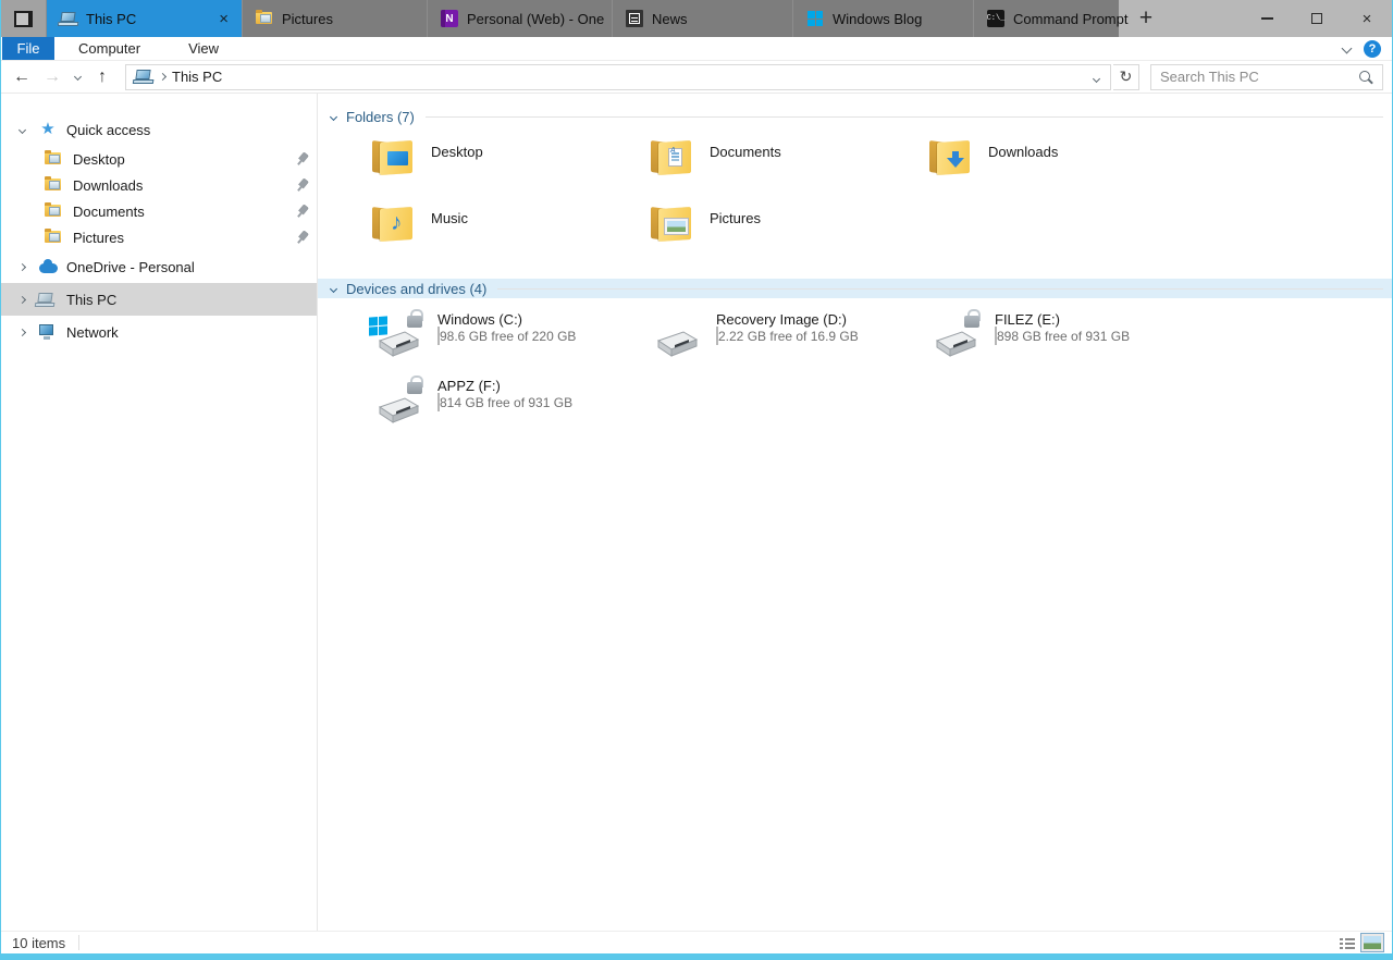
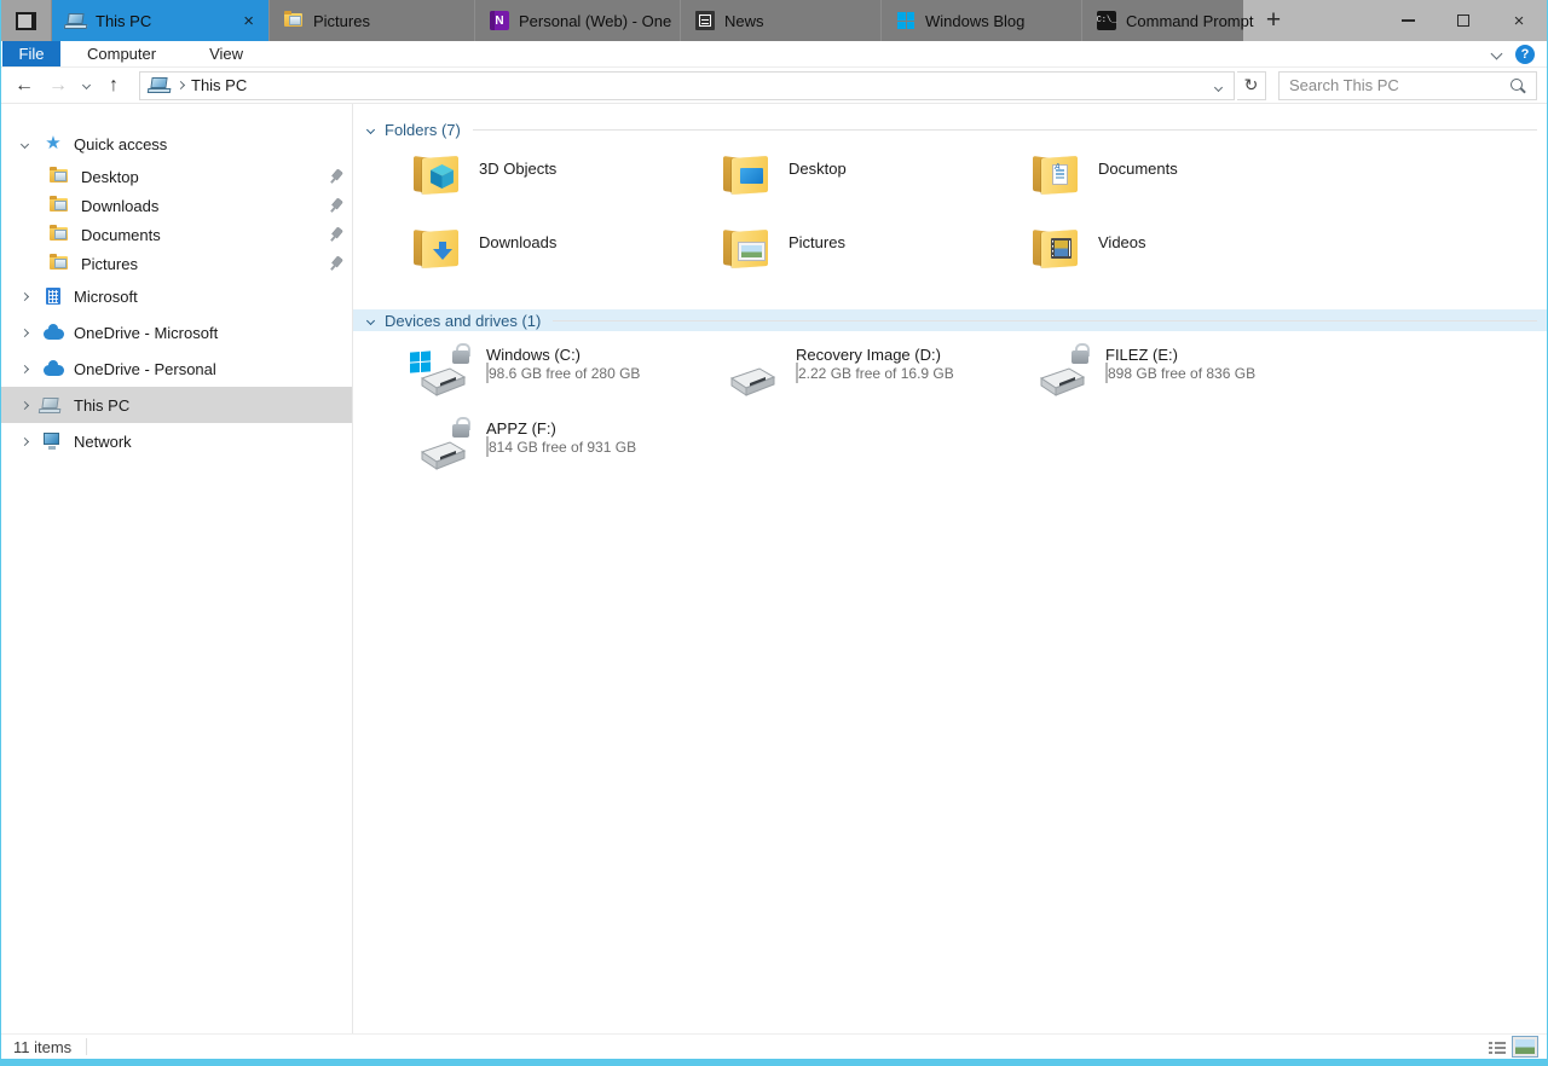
  This PC
  ×
  Pictures
  N
  Personal (Web) - One
  News
  Windows Blog
  C:\_
  Command Prompt
  +
  ×
  File
  Computer
  View
  ?
  ←
  →
  ↑
  This PC
  ↻
  Search This PC
  ★
  Quick access
  Desktop
  Downloads
  Documents
  Pictures
+ Microsoft
+ OneDrive - Microsoft
  OneDrive - Personal
  This PC
  Network
  Folders (7)
+ 3D Objects
  Desktop
  Documents
  Downloads
- ♪
- Music
  Pictures
+ Videos
- Devices and drives (4)
+ Devices and drives (1)
  Windows (C:)
- 98.6 GB free of 220 GB
+ 98.6 GB free of 280 GB
  Recovery Image (D:)
  2.22 GB free of 16.9 GB
  FILEZ (E:)
- 898 GB free of 931 GB
+ 898 GB free of 836 GB
  APPZ (F:)
  814 GB free of 931 GB
- 10 items
+ 11 items
